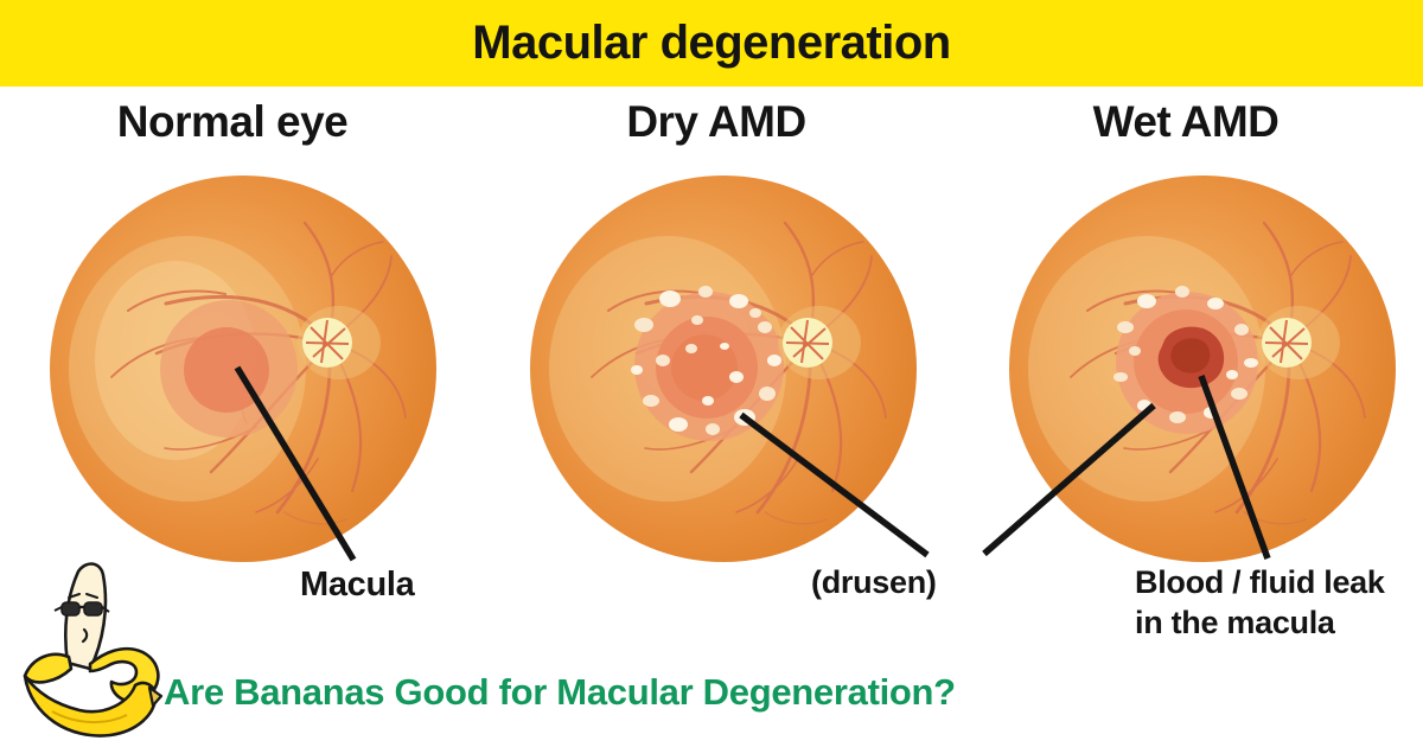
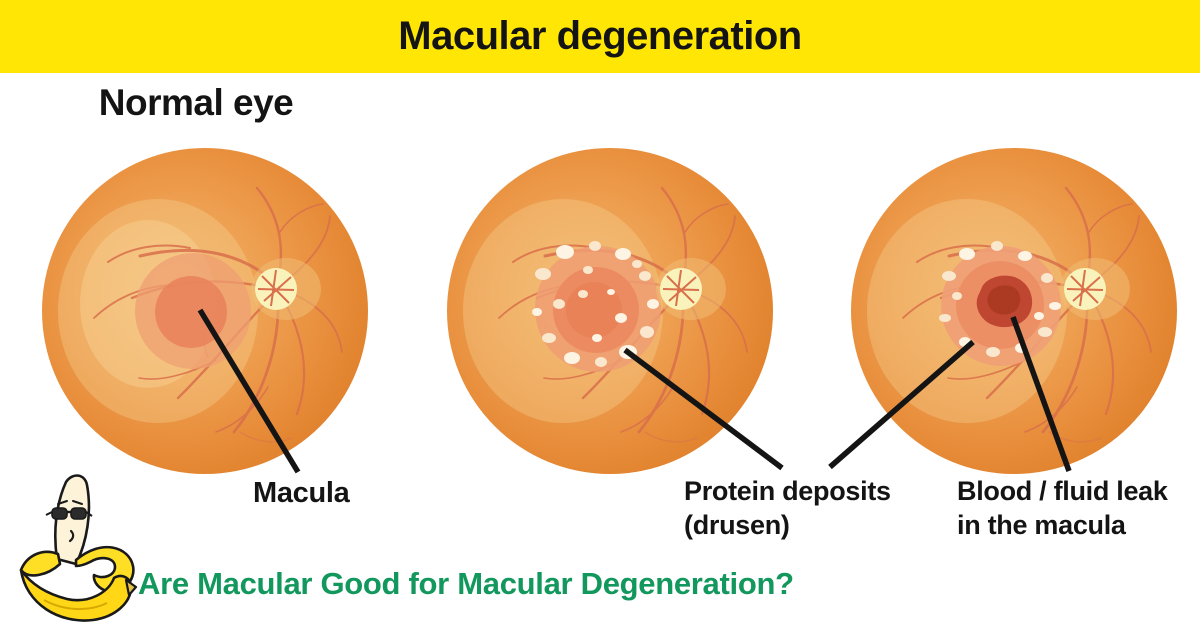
  Macular degeneration
  Normal eye
- Dry AMD
- Wet AMD
  Macula
+ Protein deposits
  (drusen)
  Blood / fluid leak
  in the macula
- Are Bananas Good for Macular Degeneration?
+ Are Macular Good for Macular Degeneration?
